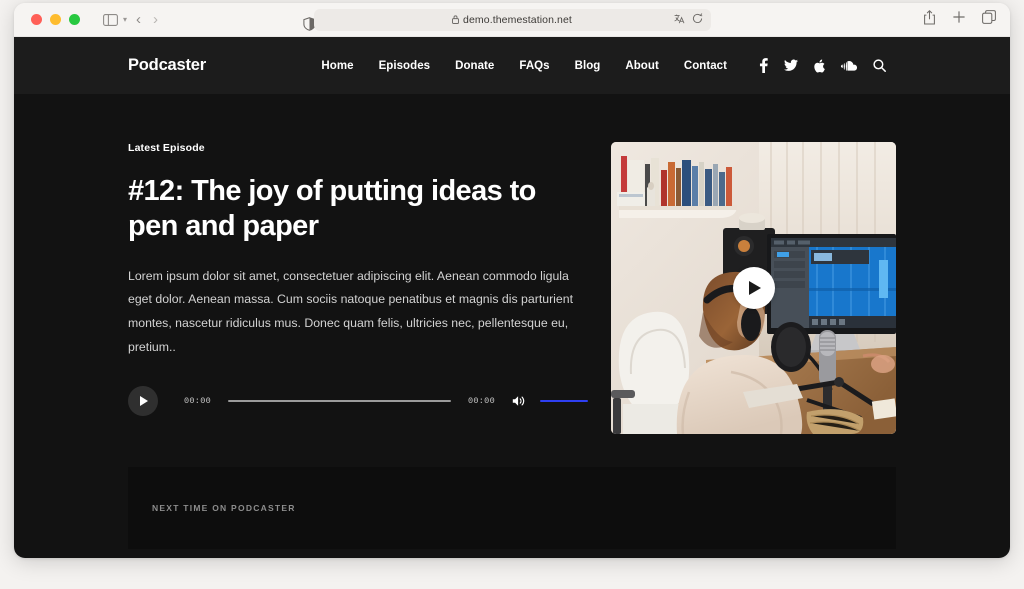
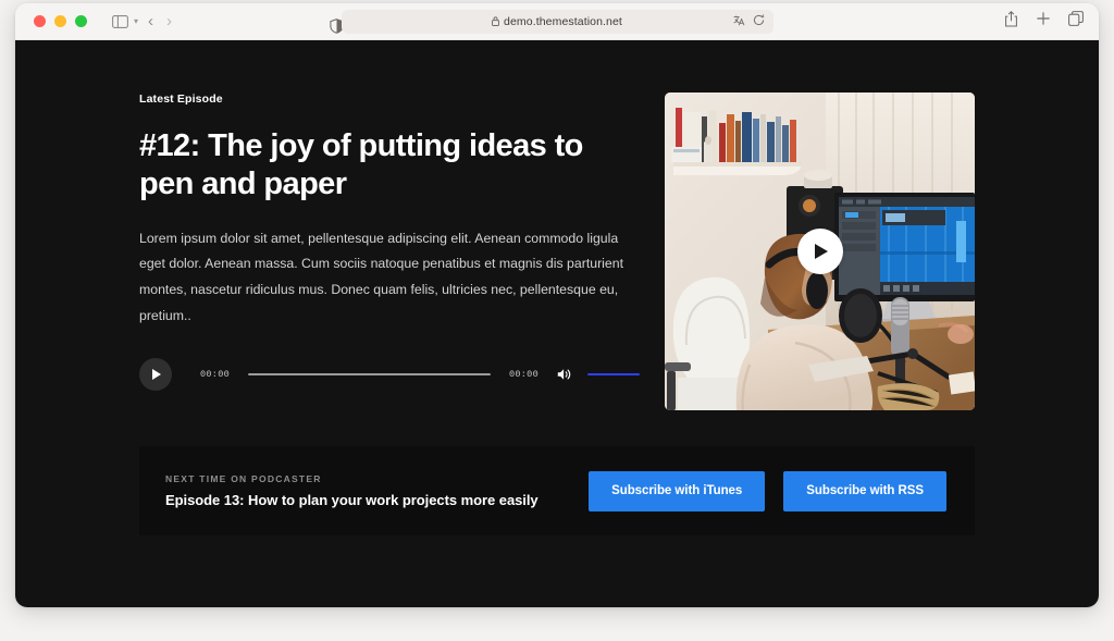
  ▾
  ‹
  ›
  demo.themestation.net
- Podcaster
- Home
- Episodes
- Donate
- FAQs
- Blog
- About
- Contact
  Latest Episode
  #12: The joy of putting ideas to pen and paper
- Lorem ipsum dolor sit amet, consectetuer adipiscing elit. Aenean commodo ligula eget dolor. Aenean massa. Cum sociis natoque penatibus et magnis dis parturient montes, nascetur ridiculus mus. Donec quam felis, ultricies nec, pellentesque eu, pretium..
+ Lorem ipsum dolor sit amet, pellentesque adipiscing elit. Aenean commodo ligula eget dolor. Aenean massa. Cum sociis natoque penatibus et magnis dis parturient montes, nascetur ridiculus mus. Donec quam felis, ultricies nec, pellentesque eu, pretium..
  00:00
  00:00
  NEXT TIME ON PODCASTER
+ Episode 13: How to plan your work projects more easily
+ Subscribe with iTunes
+ Subscribe with RSS
